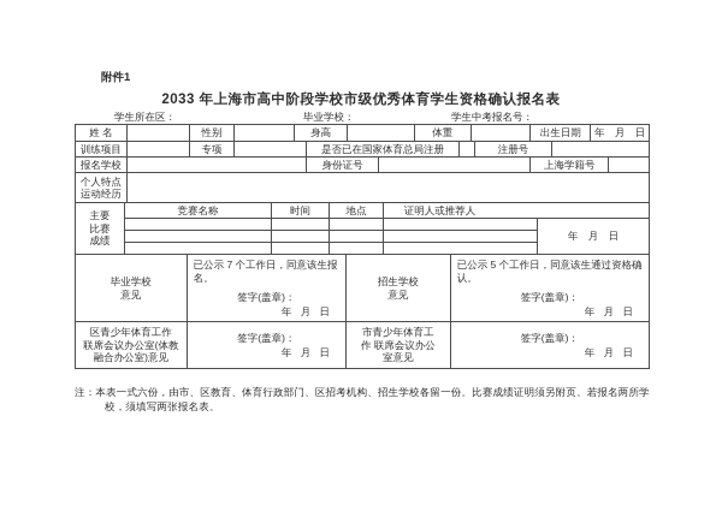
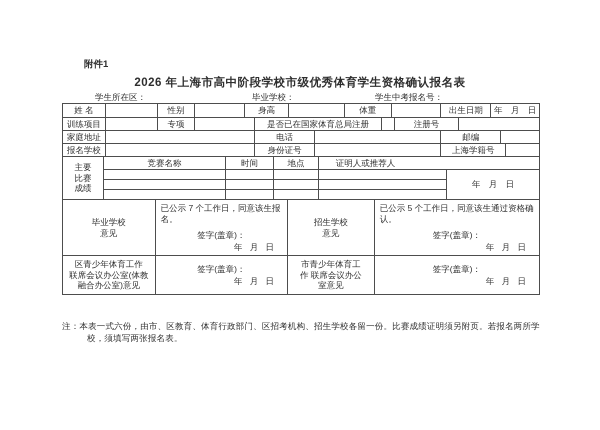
  附件1
- 2033 年上海市高中阶段学校市级优秀体育学生资格确认报名表
+ 2026 年上海市高中阶段学校市级优秀体育学生资格确认报名表
  学生所在区：
  毕业学校：
  学生中考报名号：
  姓 名
  性别
  身高
  体重
  出生日期
  年 月 日
  训练项目
  专项
  是否已在国家体育总局注册
  注册号
+ 家庭地址
+ 电话
+ 邮编
  报名学校
  身份证号
  上海学籍号
- 个人特点
- 运动经历
  主要
  比赛
  成绩
  竞赛名称
  时间
  地点
  证明人或推荐人
  年 月 日
  毕业学校
  意见
  已公示 7 个工作日，同意该生报名。
  签字(盖章)：
  年 月 日
  招生学校
  意见
  已公示 5 个工作日，同意该生通过资格确认。
  签字(盖章)：
  年 月 日
  区青少年体育工作
  联席会议办公室(体教
  融合办公室)意见
  签字(盖章)：
  年 月 日
  市青少年体育工
  作 联席会议办公
  室意见
  签字(盖章)：
  年 月 日
  注：本表一式六份，由市、区教育、体育行政部门、区招考机构、招生学校各留一份。比赛成绩证明须另附页。若报名两所学校，须填写两张报名表。
